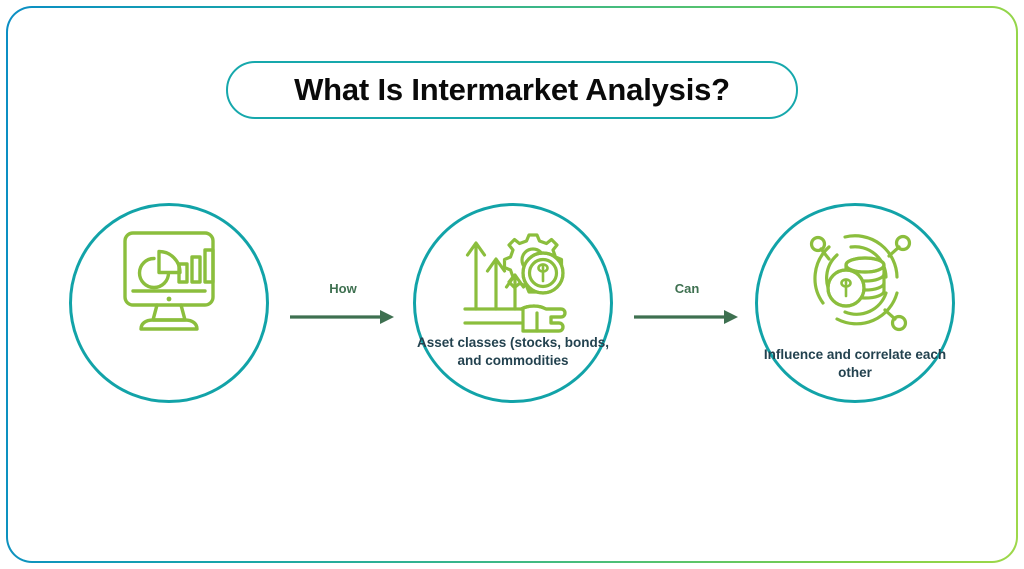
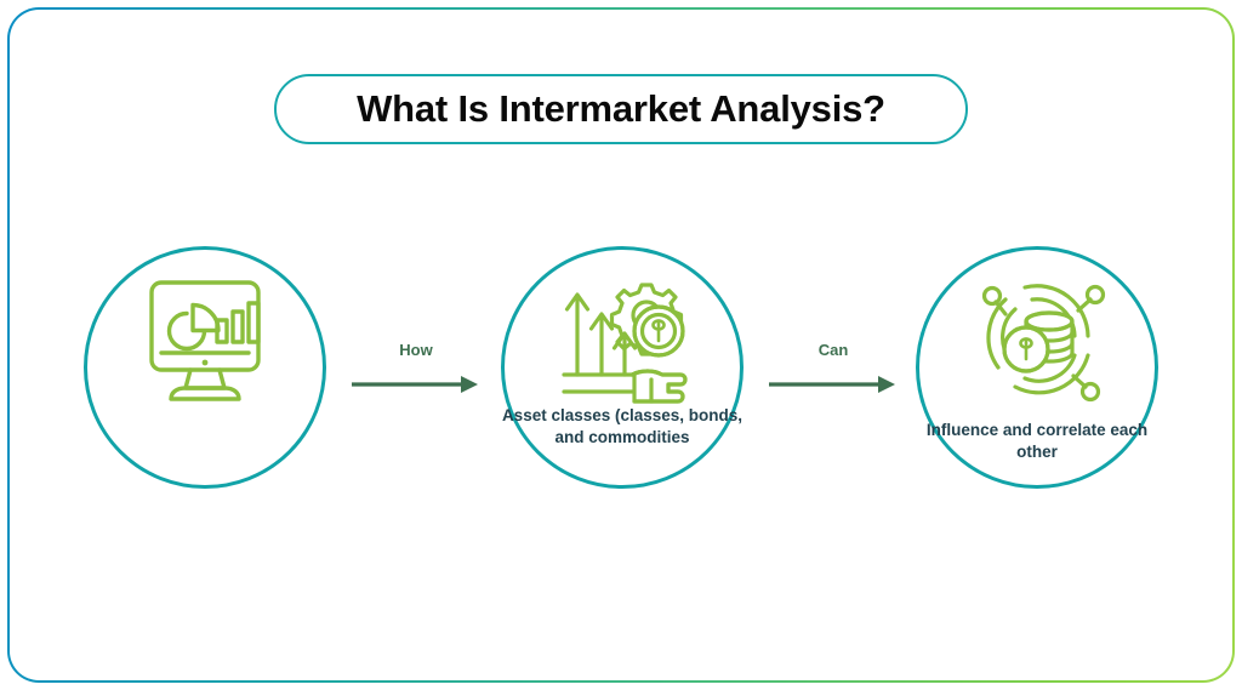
  What Is Intermarket Analysis?
  How
- Asset classes (stocks, bonds, and commodities
+ Asset classes (classes, bonds, and commodities
  Can
  Influence and correlate each other
